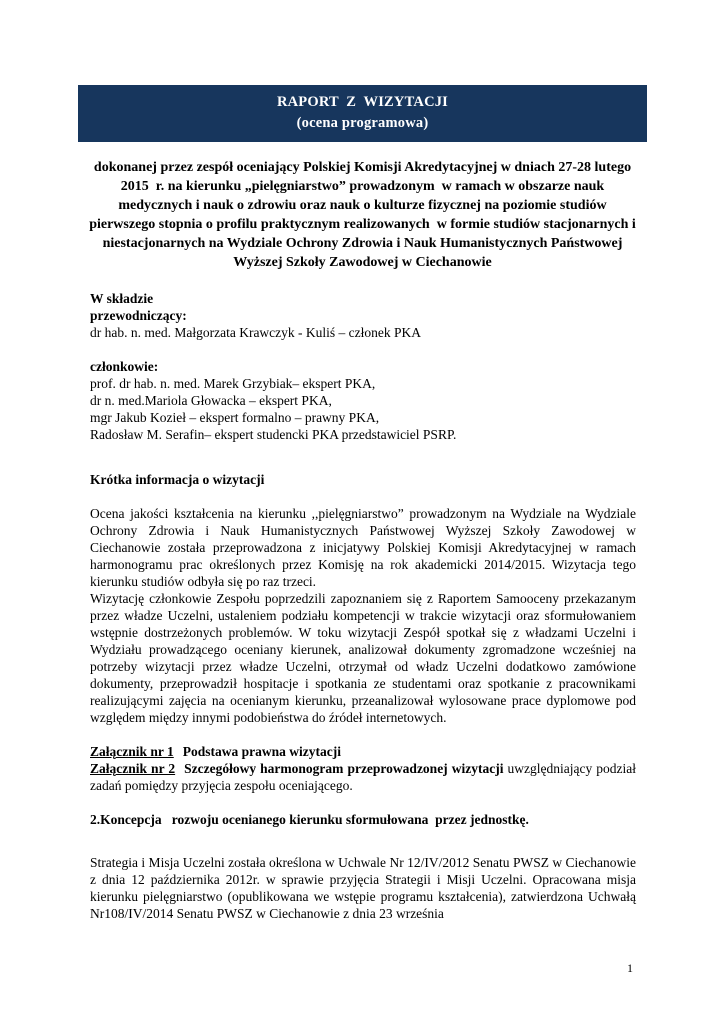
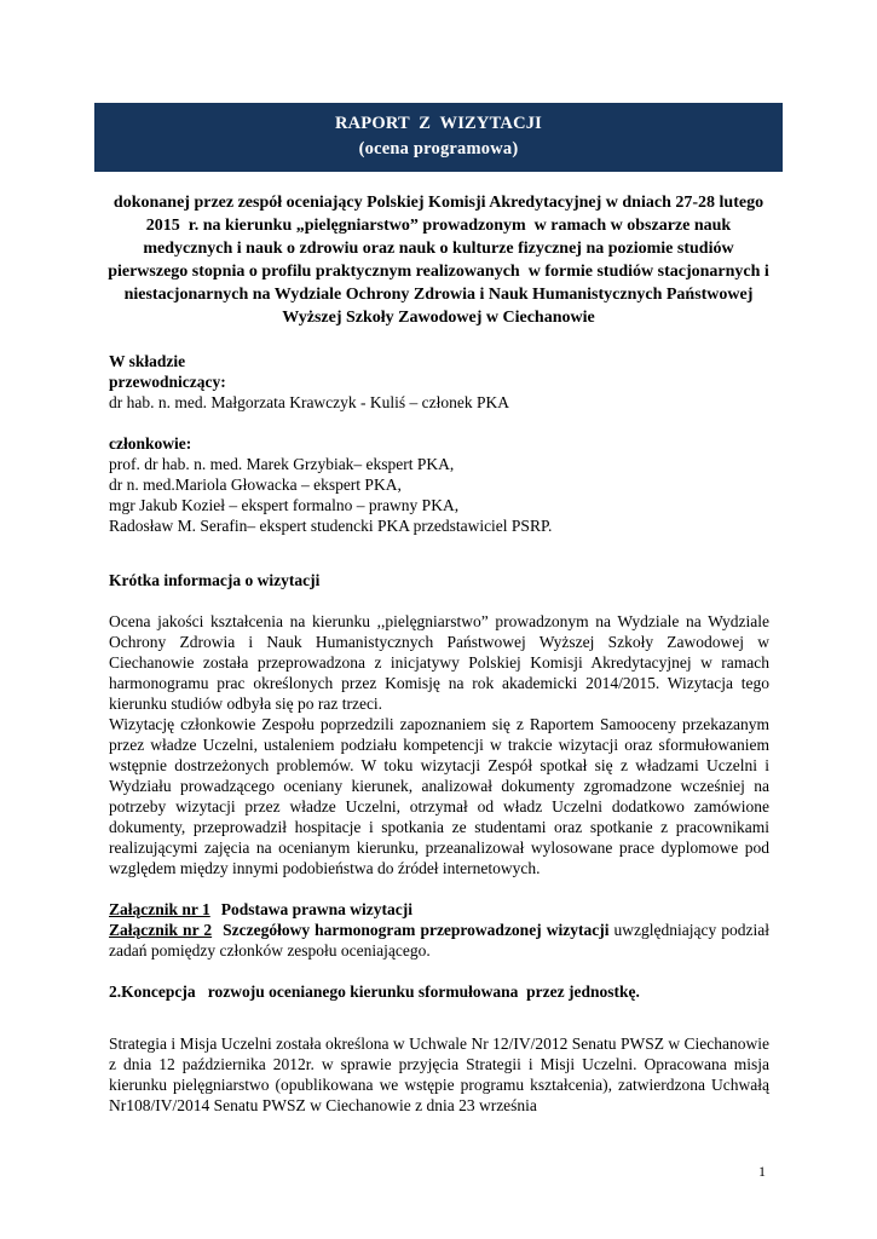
  RAPORT Z WIZYTACJI
  (ocena programowa)
  dokonanej przez zespół oceniający Polskiej Komisji Akredytacyjnej w dniach 27-28 lutego 2015 r. na kierunku „pielęgniarstwo” prowadzonym w ramach w obszarze nauk medycznych i nauk o zdrowiu oraz nauk o kulturze fizycznej na poziomie studiów pierwszego stopnia o profilu praktycznym realizowanych w formie studiów stacjonarnych i niestacjonarnych na Wydziale Ochrony Zdrowia i Nauk Humanistycznych Państwowej Wyższej Szkoły Zawodowej w Ciechanowie
  W składzie
  przewodniczący:
  dr hab. n. med. Małgorzata Krawczyk - Kuliś – członek PKA
  członkowie:
  prof. dr hab. n. med. Marek Grzybiak– ekspert PKA,
  dr n. med.Mariola Głowacka – ekspert PKA,
  mgr Jakub Kozieł – ekspert formalno – prawny PKA,
  Radosław M. Serafin– ekspert studencki PKA przedstawiciel PSRP.
  Krótka informacja o wizytacji
  Ocena jakości kształcenia na kierunku ,,pielęgniarstwo” prowadzonym na Wydziale na Wydziale Ochrony Zdrowia i Nauk Humanistycznych Państwowej Wyższej Szkoły Zawodowej w Ciechanowie została przeprowadzona z inicjatywy Polskiej Komisji Akredytacyjnej w ramach harmonogramu prac określonych przez Komisję na rok akademicki 2014/2015. Wizytacja tego kierunku studiów odbyła się po raz trzeci.
  Wizytację członkowie Zespołu poprzedzili zapoznaniem się z Raportem Samooceny przekazanym przez władze Uczelni, ustaleniem podziału kompetencji w trakcie wizytacji oraz sformułowaniem wstępnie dostrzeżonych problemów. W toku wizytacji Zespół spotkał się z władzami Uczelni i Wydziału prowadzącego oceniany kierunek, analizował dokumenty zgromadzone wcześniej na potrzeby wizytacji przez władze Uczelni, otrzymał od władz Uczelni dodatkowo zamówione dokumenty, przeprowadził hospitacje i spotkania ze studentami oraz spotkanie z pracownikami realizującymi zajęcia na ocenianym kierunku, przeanalizował wylosowane prace dyplomowe pod względem między innymi podobieństwa do źródeł internetowych.
  Załącznik nr 1 Podstawa prawna wizytacji
- Załącznik nr 2 Szczegółowy harmonogram przeprowadzonej wizytacji uwzględniający podział zadań pomiędzy przyjęcia zespołu oceniającego.
+ Załącznik nr 2 Szczegółowy harmonogram przeprowadzonej wizytacji uwzględniający podział zadań pomiędzy członków zespołu oceniającego.
  2.Koncepcja rozwoju ocenianego kierunku sformułowana przez jednostkę.
  Strategia i Misja Uczelni została określona w Uchwale Nr 12/IV/2012 Senatu PWSZ w Ciechanowie z dnia 12 października 2012r. w sprawie przyjęcia Strategii i Misji Uczelni. Opracowana misja kierunku pielęgniarstwo (opublikowana we wstępie programu kształcenia), zatwierdzona Uchwałą Nr108/IV/2014 Senatu PWSZ w Ciechanowie z dnia 23 września
  1
